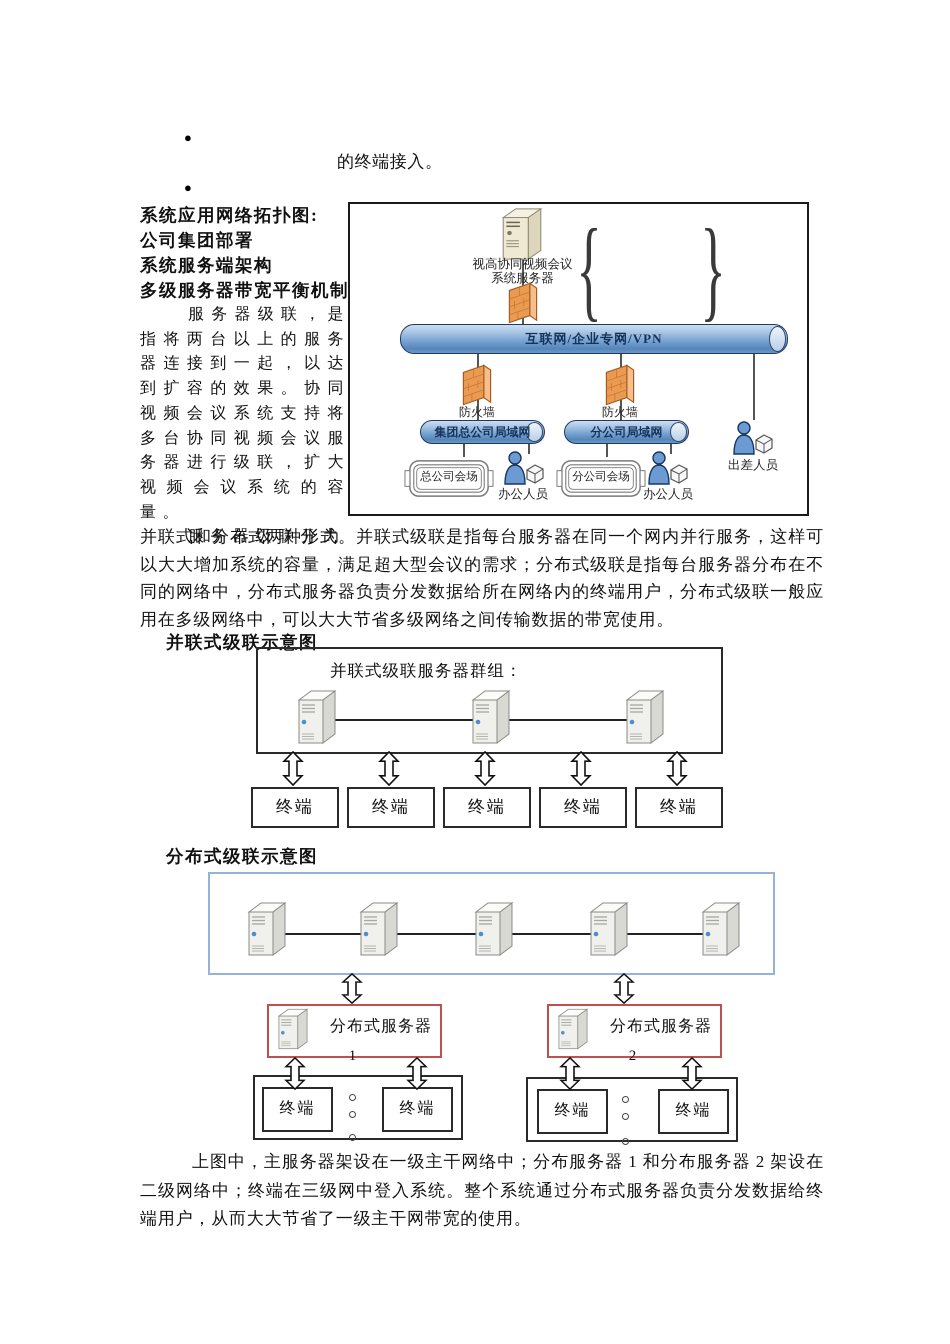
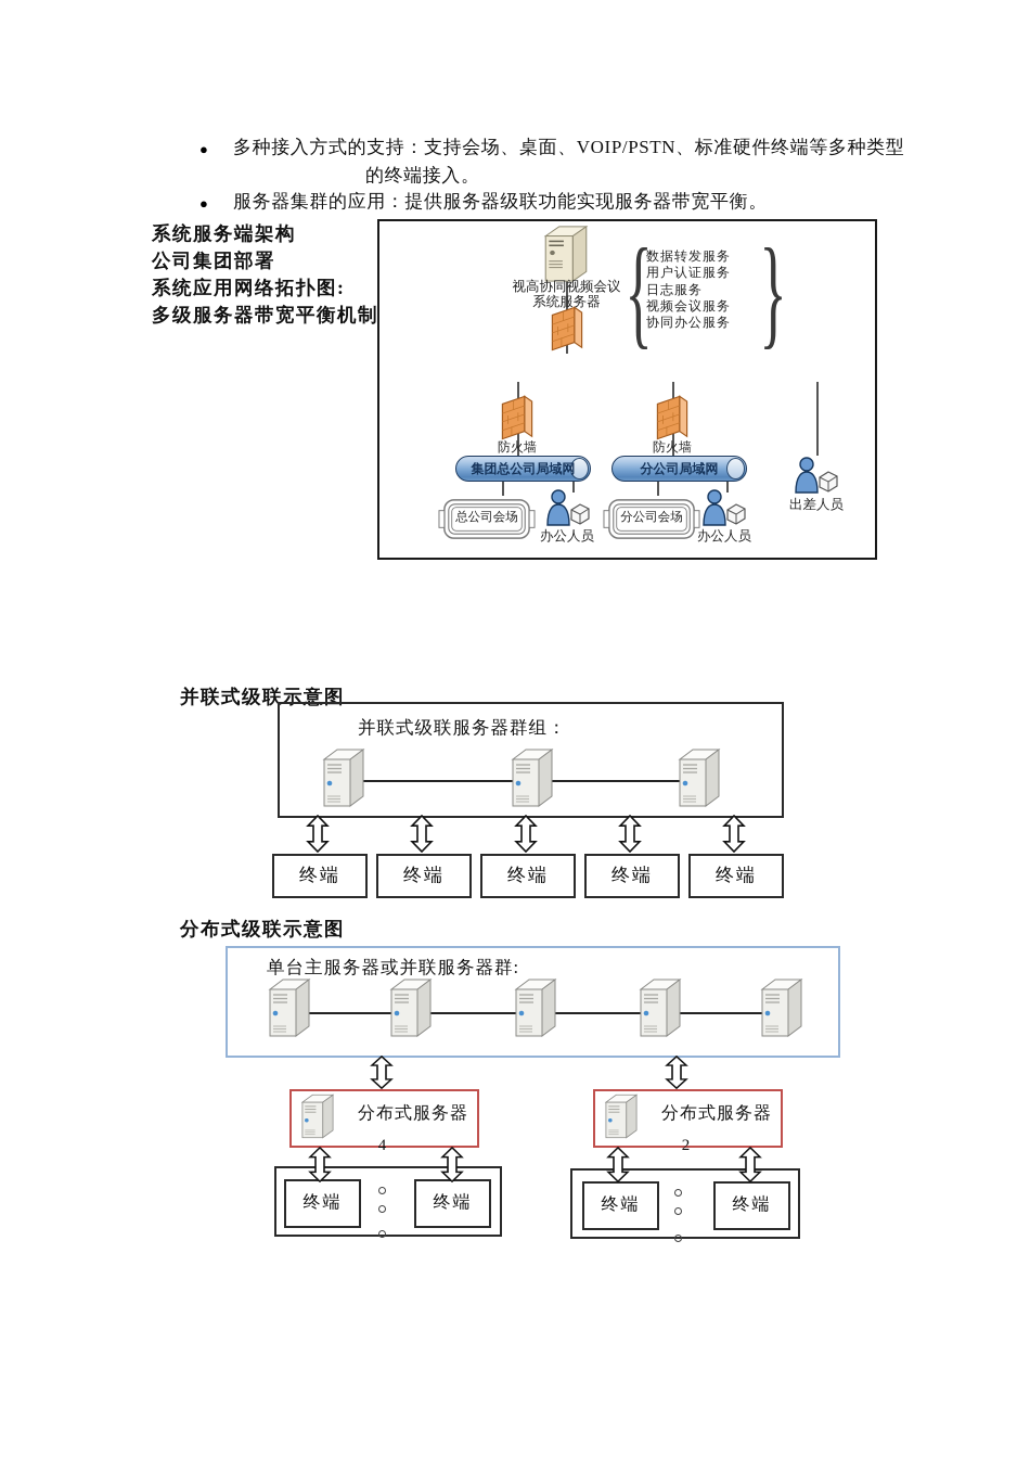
  ●
+ 多种接入方式的支持：支持会场、桌面、VOIP/PSTN、标准硬件终端等多种类型
  的终端接入。
  ●
+ 服务器集群的应用：提供服务器级联功能实现服务器带宽平衡。
- 系统应用网络拓扑图:
+ 系统服务端架构
  公司集团部署
- 系统服务端架构
+ 系统应用网络拓扑图:
  多级服务器带宽平衡机制
- 服务器级联，是指将两台以上的服务器连接到一起，以达到扩容的效果。协同视频会议系统支持将多台协同视频会议服务器进行级联，扩大视频会议系统的容量。
- 服务器级联分为
  视高协同视频会议
  系统服务器
  {
+ 数据转发服务
+ 用户认证服务
+ 日志服务
+ 视频会议服务
+ 协同办公服务
  }
- 互联网/企业专网/VPN
  防火墙
  防火墙
  集团总公司局域网
  分公司局域网
  总公司会场
  办公人员
  分公司会场
  办公人员
  出差人员
- 并联式和分布式两种形式。并联式级联是指每台服务器在同一个网内并行服务，这样可以大大增加系统的容量，满足超大型会议的需求；分布式级联是指每台服务器分布在不同的网络中，分布式服务器负责分发数据给所在网络内的终端用户，分布式级联一般应用在多级网络中，可以大大节省多级网络之间传输数据的带宽使用。
  并联式级联示意图
  并联式级联服务器群组：
  终端
  终端
  终端
  终端
  终端
  分布式级联示意图
+ 单台主服务器或并联服务器群:
  分布式服务器
- 1
+ 4
  终端
  终端
  分布式服务器
  2
  终端
  终端
- 上图中，主服务器架设在一级主干网络中；分布服务器 1 和分布服务器 2 架设在二级网络中；终端在三级网中登入系统。整个系统通过分布式服务器负责分发数据给终端用户，从而大大节省了一级主干网带宽的使用。
